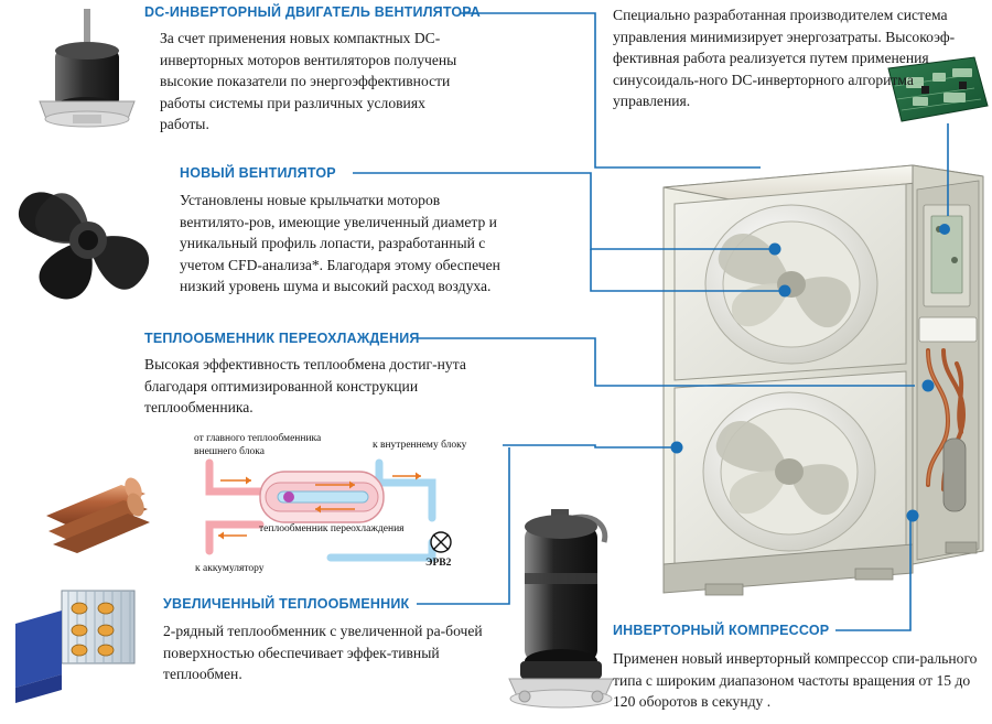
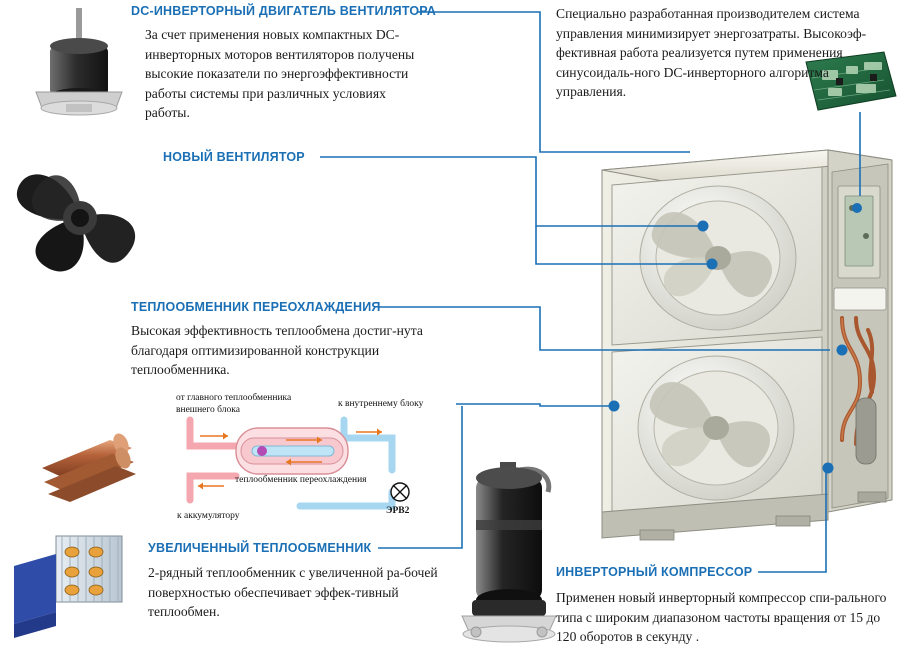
  DC-ИНВЕРТОРНЫЙ ДВИГАТЕЛЬ ВЕНТИЛЯТОРА
  За счет применения новых компактных DC-инверторных моторов вентиляторов получены высокие показатели по энергоэффективности работы системы при различных условиях работы.
  НОВЫЙ ВЕНТИЛЯТОР
- Установлены новые крыльчатки моторов вентилято-ров, имеющие увеличенный диаметр и уникальный профиль лопасти, разработанный с учетом CFD-анализа*. Благодаря этому обеспечен низкий уровень шума и высокий расход воздуха.
  ТЕПЛООБМЕННИК ПЕРЕОХЛАЖДЕНИЯ
  Высокая эффективность теплообмена достиг-нута благодаря оптимизированной конструкции теплообменника.
  от главного теплообменника
  внешнего блока
  к внутреннему блоку
  теплообменник переохлаждения
  к аккумулятору
  ЭРВ2
  УВЕЛИЧЕННЫЙ ТЕПЛООБМЕННИК
  2-рядный теплообменник с увеличенной ра-бочей поверхностью обеспечивает эффек-тивный теплообмен.
  ИНВЕРТОРНЫЙ КОМПРЕССОР
  Применен новый инверторный компрессор спи-рального типа с широким диапазоном частоты вращения от 15 до 120 оборотов в секунду .
  Специально разработанная производителем система управления минимизирует энергозатраты. Высокоэф-фективная работа реализуется путем применения синусоидаль-ного DC-инверторного алгоритма управления.
